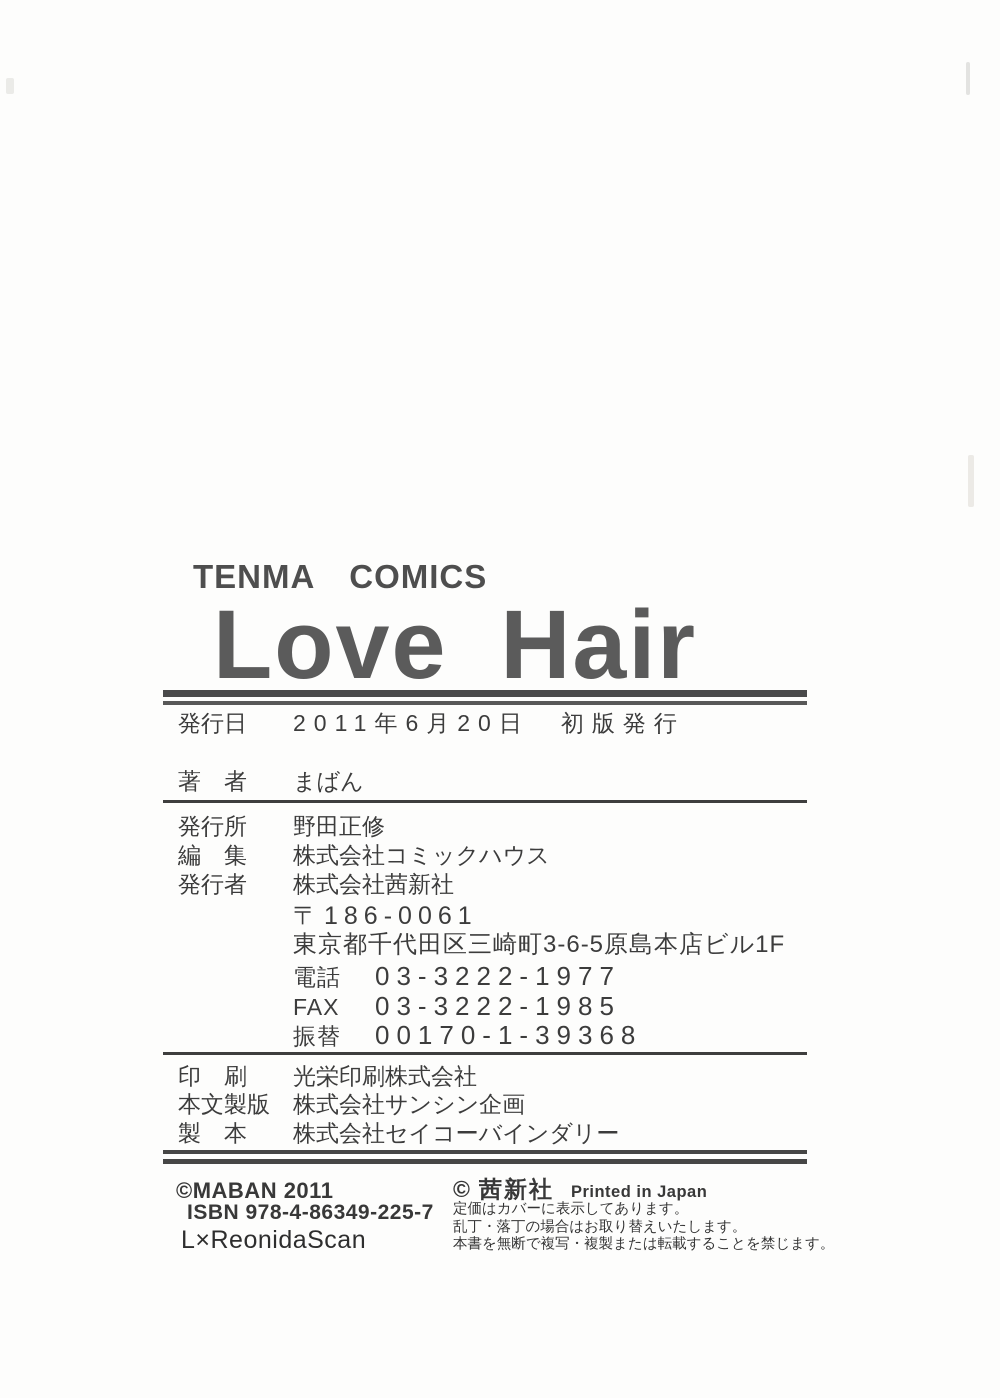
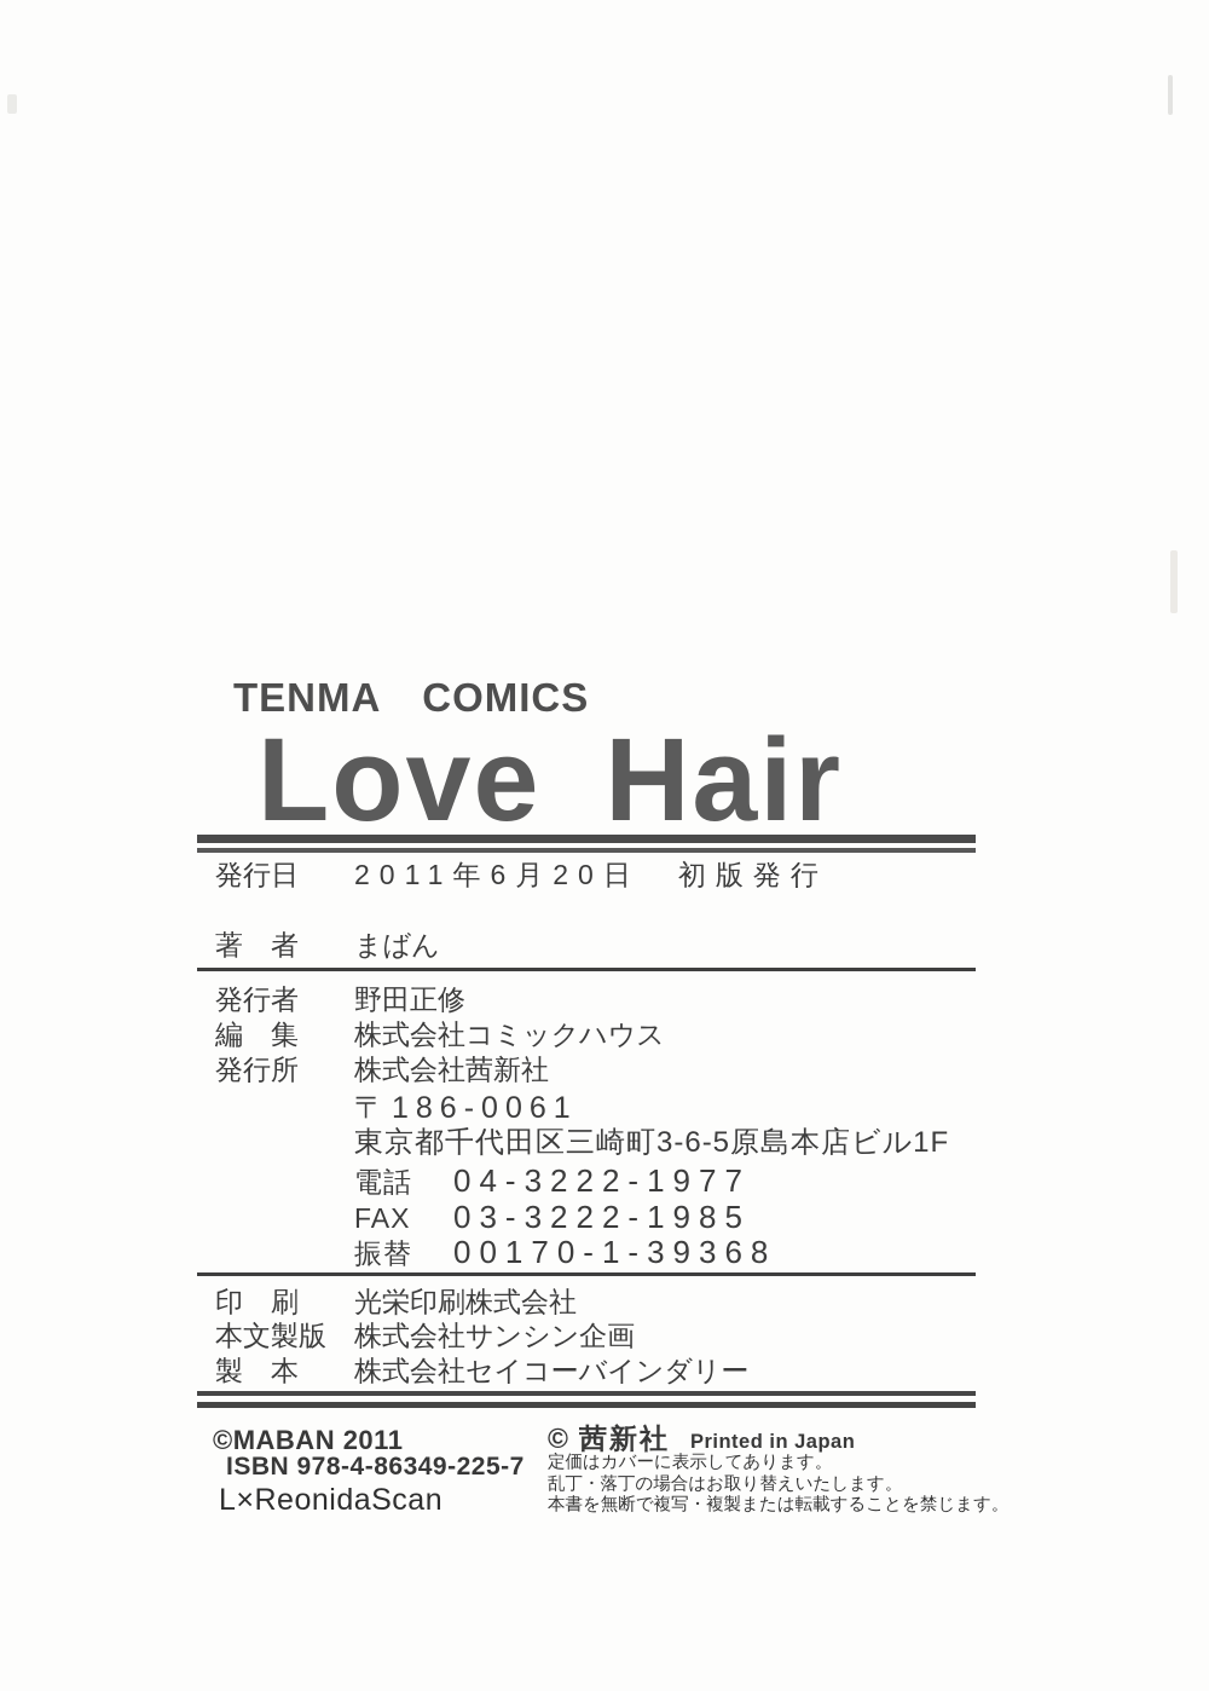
  TENMA COMICS
  Love Hair
  発行日 2011年6月20日 初版発行
  著 者 まばん
- 発行所 野田正修
+ 発行者 野田正修
  編 集 株式会社コミックハウス
- 発行者 株式会社茜新社
+ 発行所 株式会社茜新社
  〒186-0061
  東京都千代田区三崎町3-6-5原島本店ビル1F
- 電話 03-3222-1977
+ 電話 04-3222-1977
  FAX 03-3222-1985
  振替 00170-1-39368
  印 刷 光栄印刷株式会社
  本文製版 株式会社サンシン企画
  製 本 株式会社セイコーバインダリー
  ©MABAN 2011
  ISBN 978-4-86349-225-7
  L×ReonidaScan
  ©
  茜新社
  Printed in Japan
  定価はカバーに表示してあります。
  乱丁・落丁の場合はお取り替えいたします。
  本書を無断で複写・複製または転載することを禁じます。
